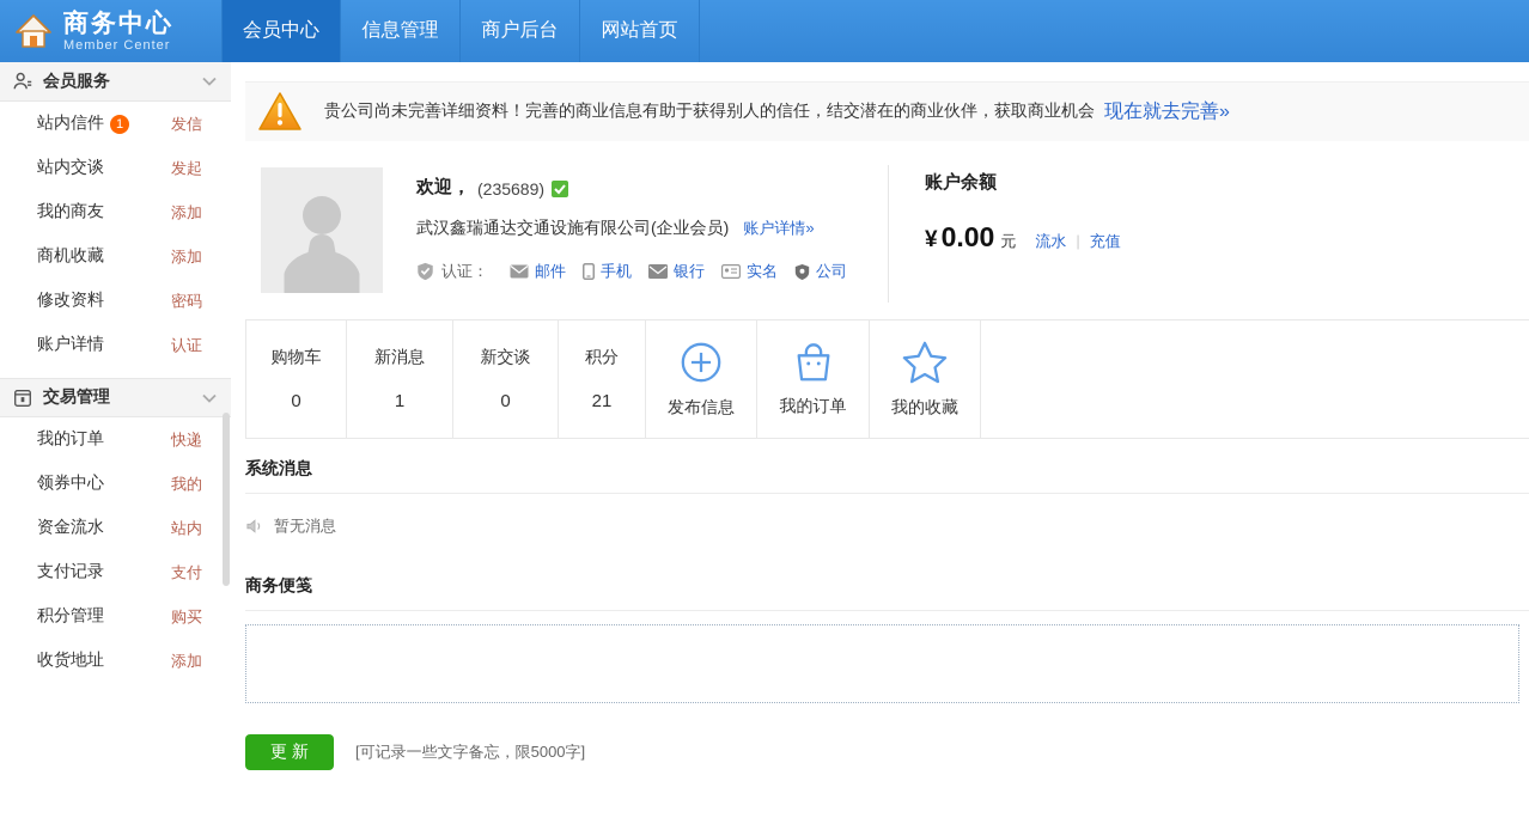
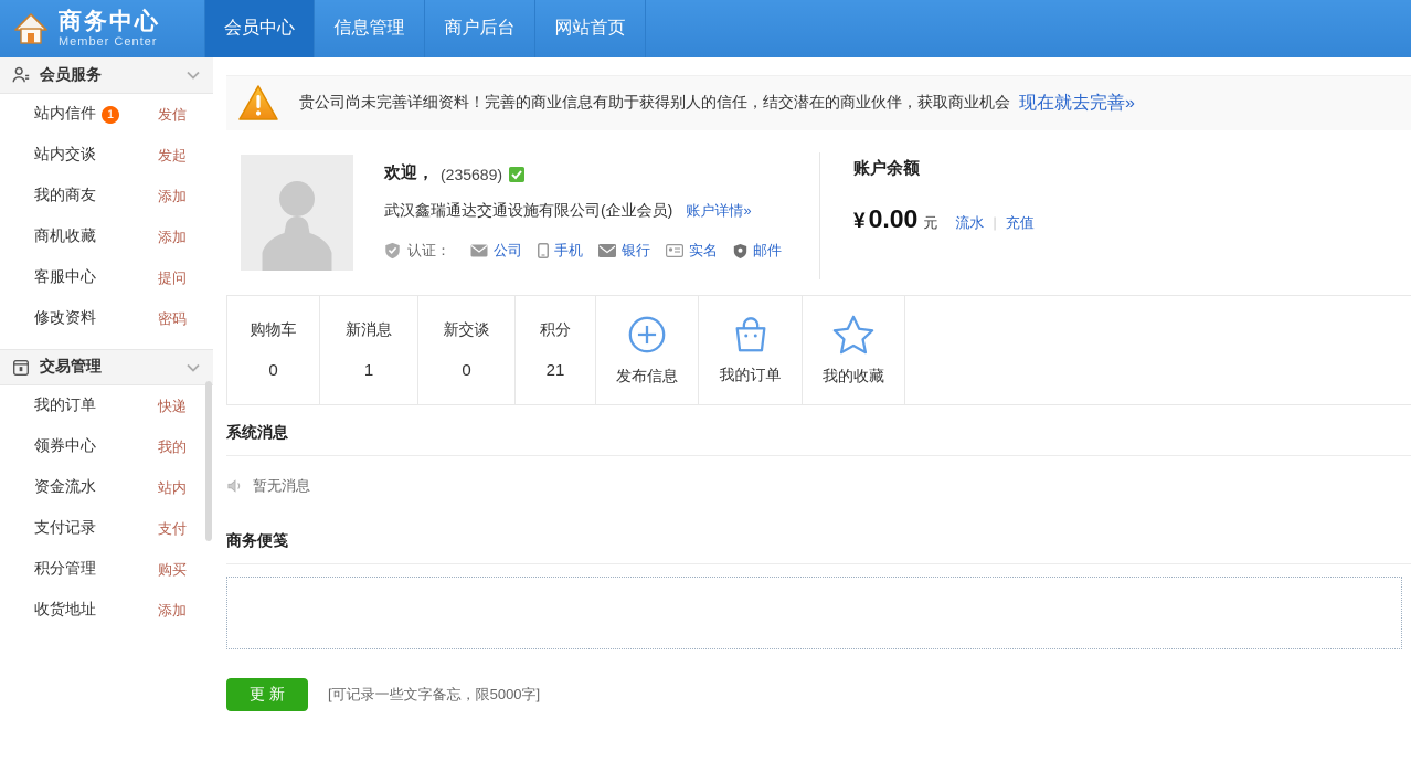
  商务中心
  Member Center
  会员中心
  信息管理
  商户后台
  网站首页
  会员服务
  站内信件
  1
  发信
  站内交谈
  发起
  我的商友
  添加
  商机收藏
  添加
+ 客服中心
+ 提问
  修改资料
  密码
- 账户详情
- 认证
  交易管理
  我的订单
  快递
  领券中心
  我的
  资金流水
  站内
  支付记录
  支付
  积分管理
  购买
  收货地址
  添加
  贵公司尚未完善详细资料！完善的商业信息有助于获得别人的信任，结交潜在的商业伙伴，获取商业机会
  现在就去完善»
  欢迎，
  (235689)
  武汉鑫瑞通达交通设施有限公司(企业会员) 账户详情»
  认证：
- 邮件
+ 公司
  手机
  银行
  实名
- 公司
+ 邮件
  账户余额
  ¥
  0.00
  元
  流水 | 充值
  购物车
  0
  新消息
  1
  新交谈
  0
  积分
  21
  发布信息
  我的订单
  我的收藏
  系统消息
  暂无消息
  商务便笺
  更 新
  [可记录一些文字备忘，限5000字]
